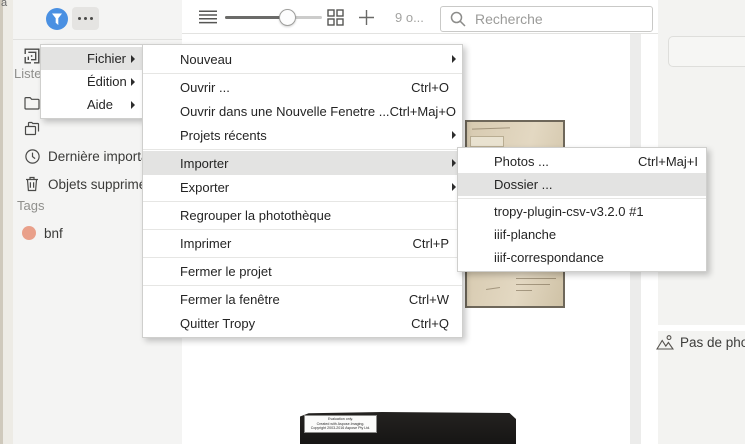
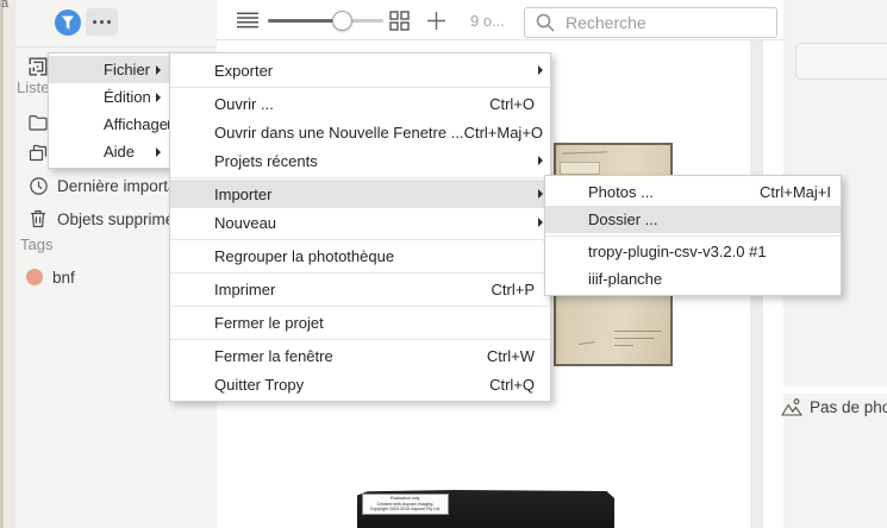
  a
  Liste
  Dernière import
  Objets supprim
  Tags
  bnf
  9 o...
  Recherche
  Pas de ph
  Fichier
  Édition
+ Affichage
  Aide
- Nouveau
+ Exporter
  Ouvrir ...
  Ctrl+O
  Ouvrir dans une Nouvelle Fenetre ...
  Ctrl+Maj+O
  Projets récents
  Importer
- Exporter
+ Nouveau
  Regrouper la photothèque
  Imprimer
  Ctrl+P
  Fermer le projet
  Fermer la fenêtre
  Ctrl+W
  Quitter Tropy
  Ctrl+Q
  Photos ...
  Ctrl+Maj+I
  Dossier ...
  tropy-plugin-csv-v3.2.0 #1
  iiif-planche
- iiif-correspondance
